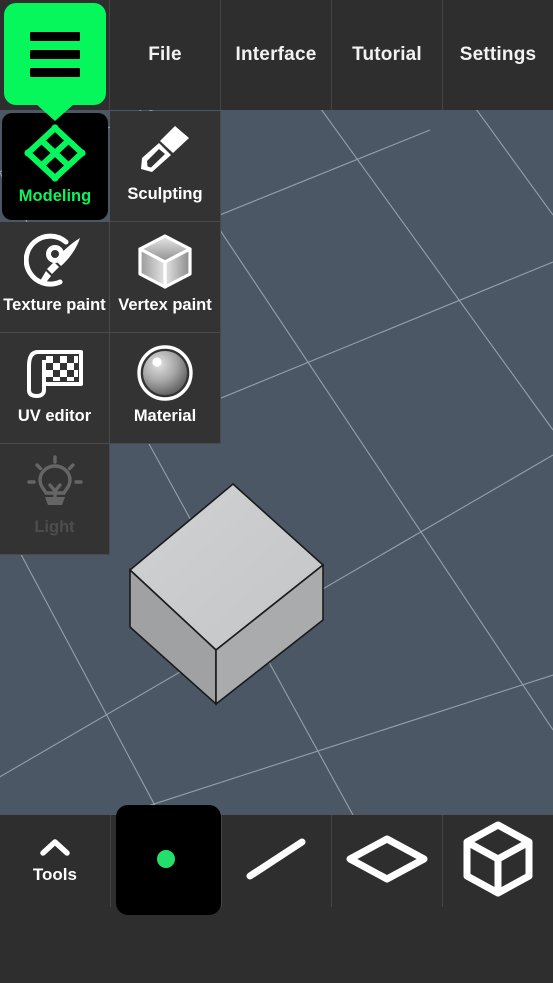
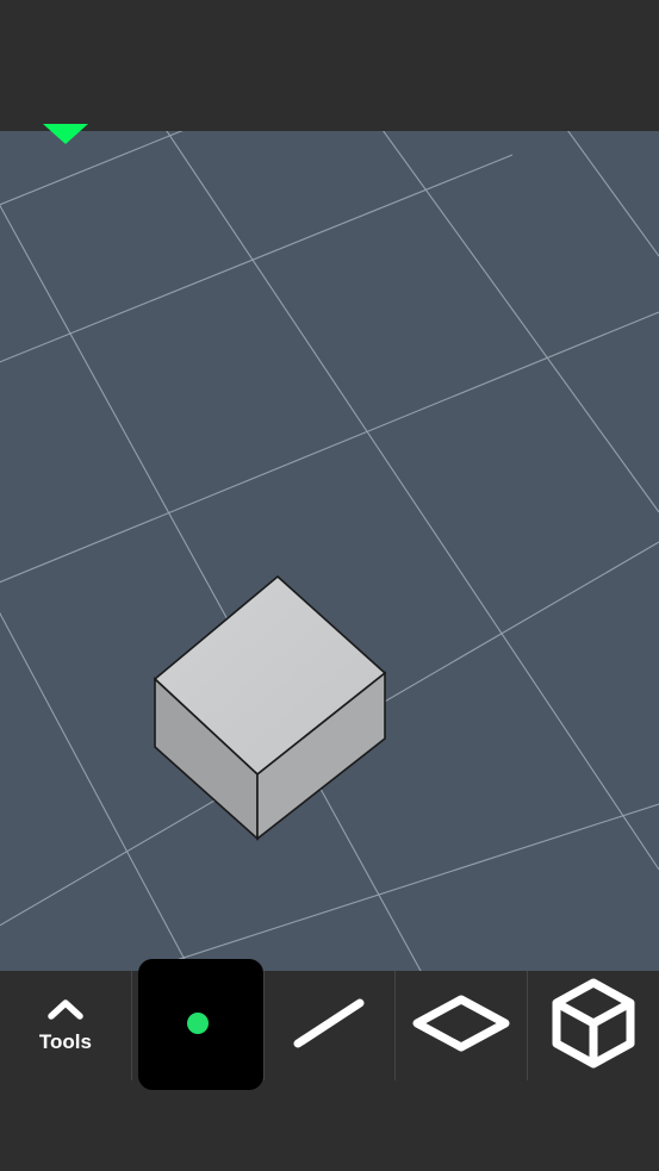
- File
- Interface
- Tutorial
- Settings
- Modeling
- Sculpting
- Texture paint
- Vertex paint
- UV editor
- Material
- Light
  Tools
